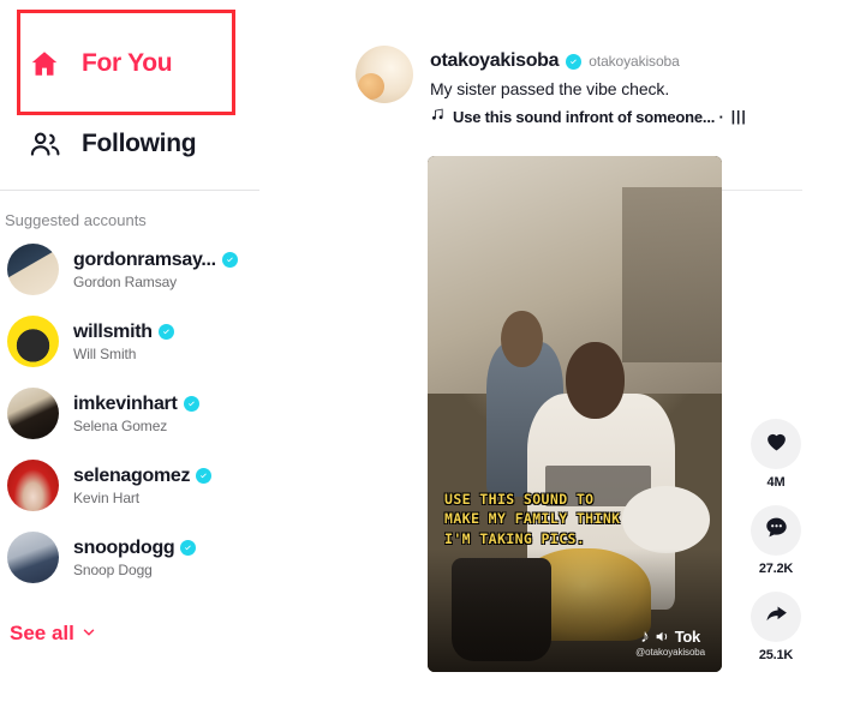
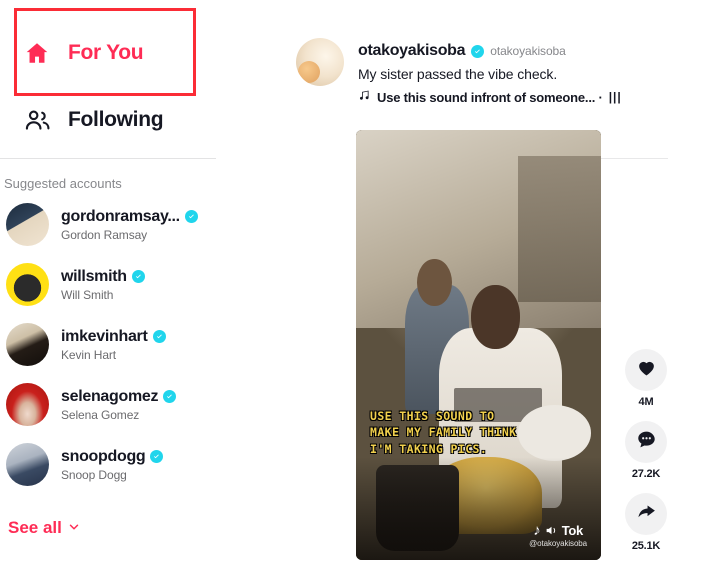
  For You
  Following
  Suggested accounts
  gordonramsay...
  Gordon Ramsay
  willsmith
  Will Smith
  imkevinhart
- Selena Gomez
+ Kevin Hart
  selenagomez
- Kevin Hart
+ Selena Gomez
  snoopdogg
  Snoop Dogg
  See all
  otakoyakisoba
  otakoyakisoba
  My sister passed the vibe check.
  Use this sound infront of someone... ·
  |||
  USE THIS SOUND TO
  MAKE MY FAMILY THINK
  I'M TAKING PICS.
  ♪
  Tok
  @otakoyakisoba
  4M
  27.2K
  25.1K
